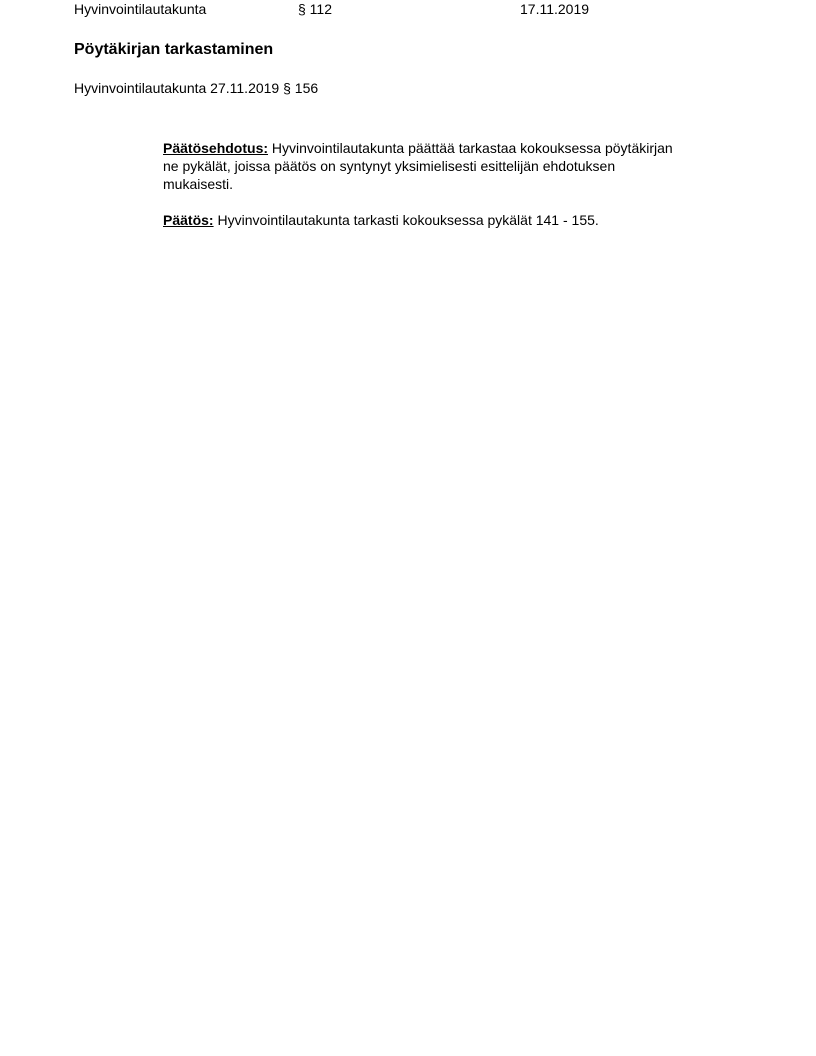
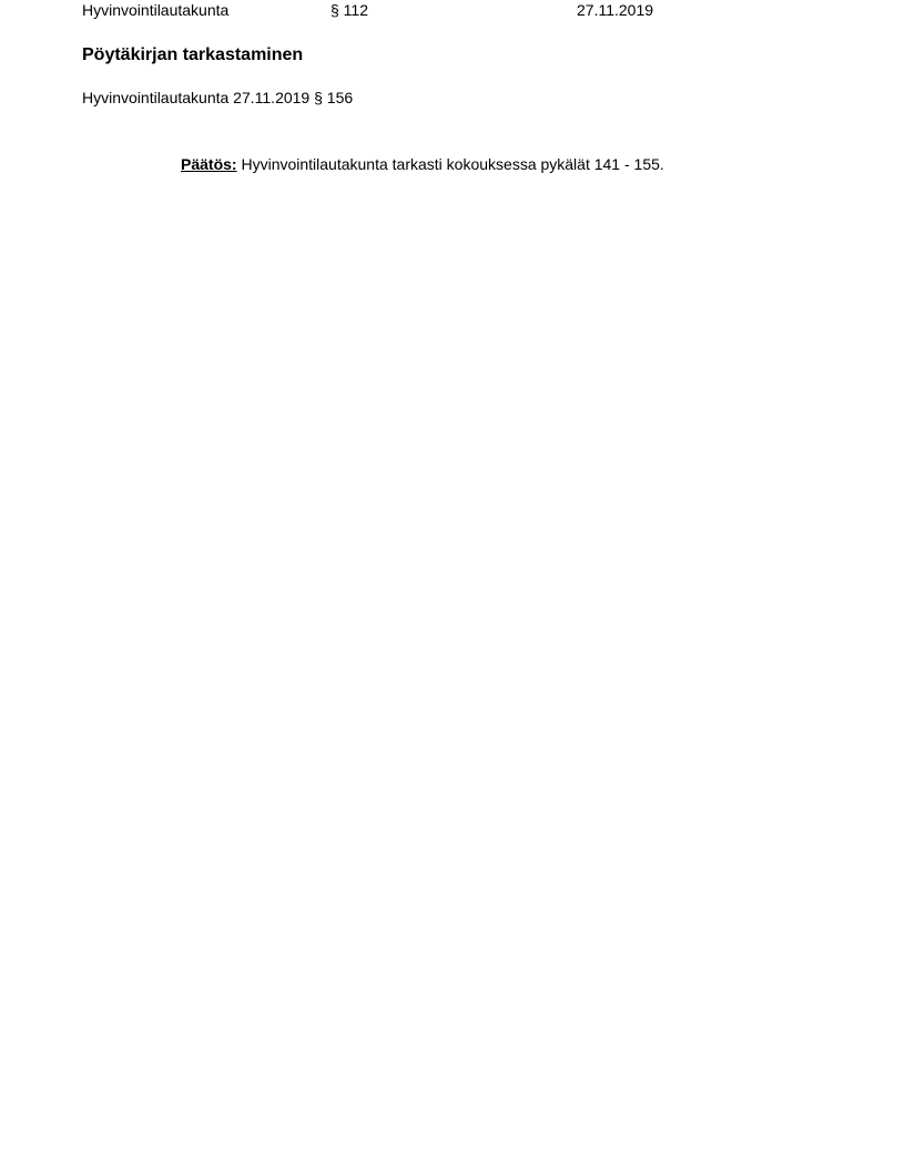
  Hyvinvointilautakunta
  § 112
- 17.11.2019
+ 27.11.2019
  Pöytäkirjan tarkastaminen
  Hyvinvointilautakunta 27.11.2019 § 156
- Päätösehdotus: Hyvinvointilautakunta päättää tarkastaa kokouksessa pöytäkirjan ne pykälät, joissa päätös on syntynyt yksimielisesti esittelijän ehdotuksen mukaisesti.
  Päätös: Hyvinvointilautakunta tarkasti kokouksessa pykälät 141 - 155.
